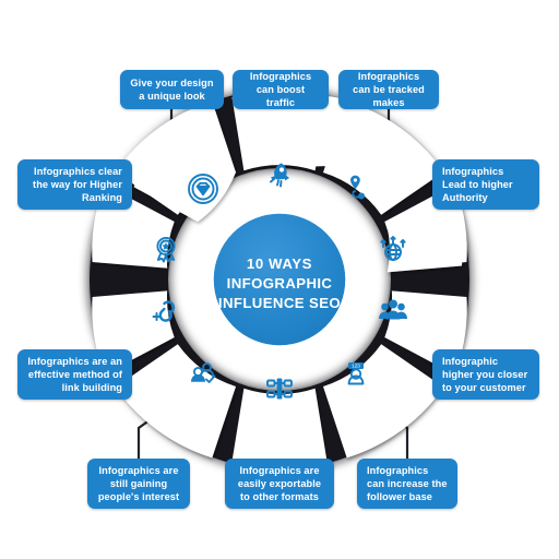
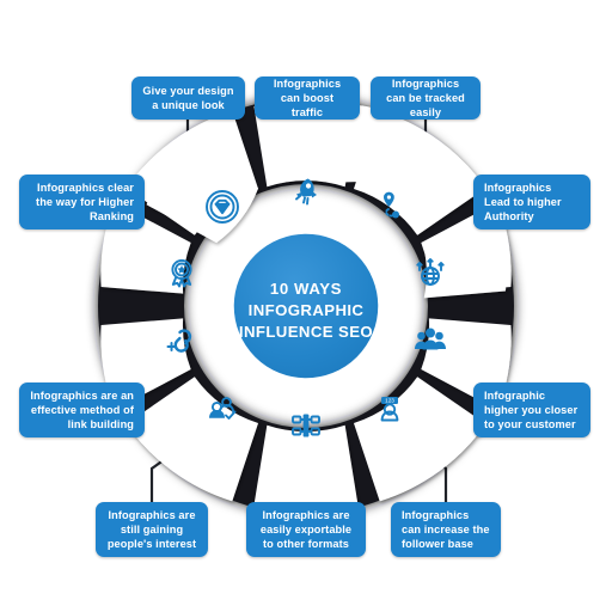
  10 WAYS
  INFOGRAPHIC
  INFLUENCE SEO
  Give your design a unique look
  Infographics can boost traffic
- Infographics can be tracked makes
+ Infographics can be tracked easily
  Infographics Lead to higher Authority
  Infographic higher you closer to your customer
  Infographics can increase the follower base
  Infographics are easily exportable to other formats
  Infographics are still gaining people's interest
  Infographics are an effective method of link building
  Infographics clear the way for Higher Ranking
